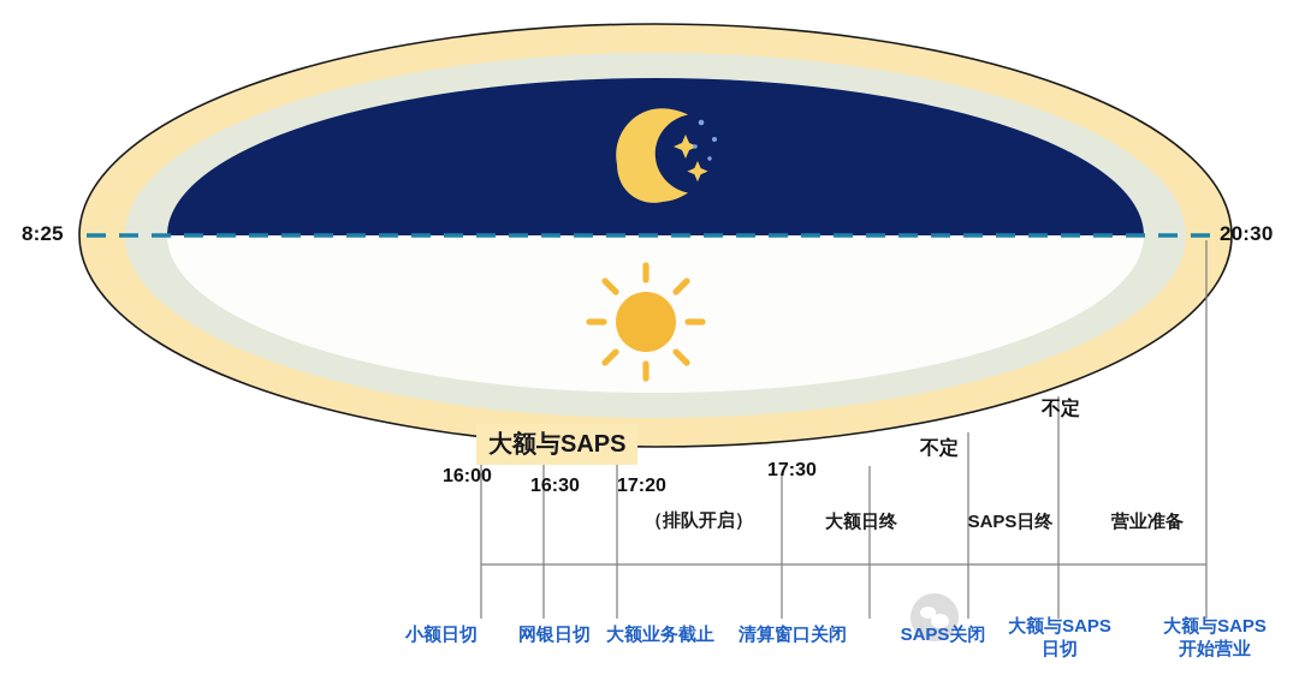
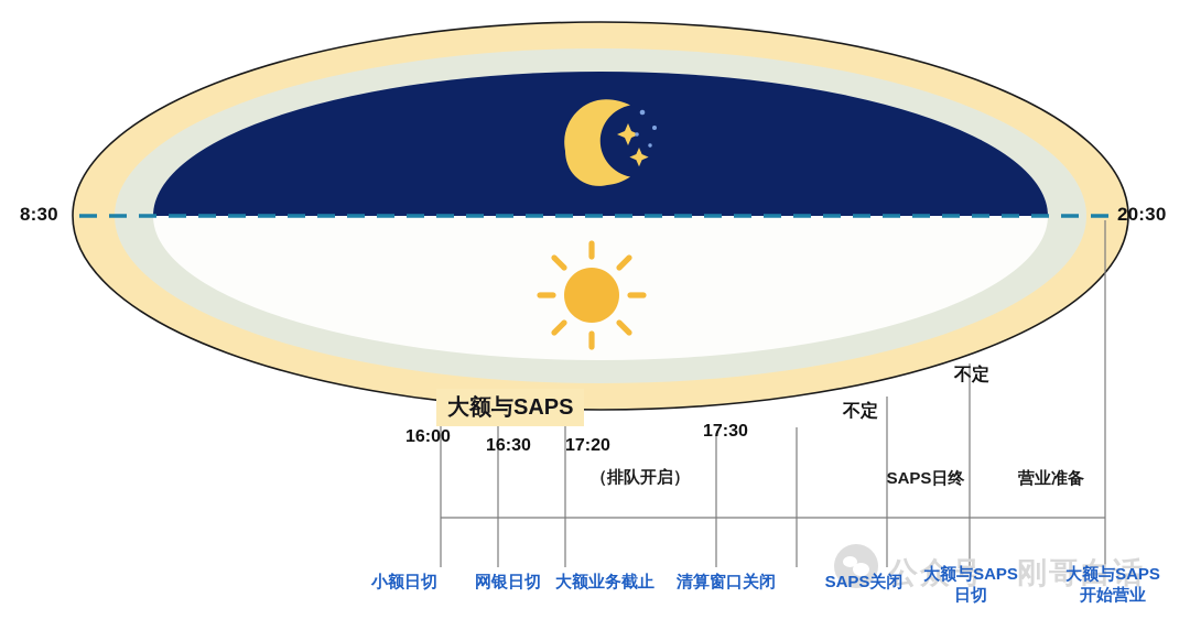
- 8:25
+ 8:30
  20:30
  大额与SAPS
  16:00
  16:30
  17:20
  17:30
  不定
  不定
  （排队开启）
- 大额日终
  SAPS日终
  营业准备
+ 公众号 · 刚哥白话
  小额日切
  网银日切
  大额业务截止
  清算窗口关闭
  SAPS关闭
  大额与SAPS
  日切
  大额与SAPS
  开始营业
